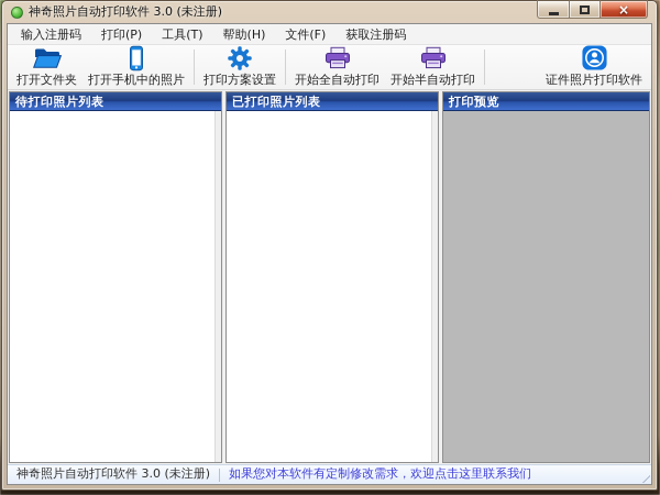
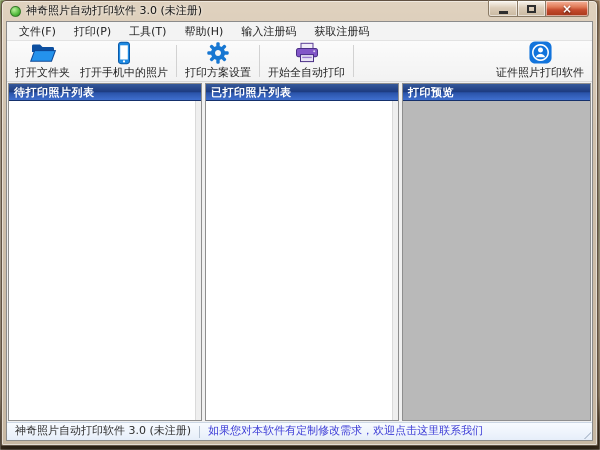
  神奇照片自动打印软件 3.0 (未注册)
  ×
- 输入注册码
+ 文件(F)
  打印(P)
  工具(T)
  帮助(H)
- 文件(F)
+ 输入注册码
  获取注册码
  打开文件夹
  打开手机中的照片
  打印方案设置
  开始全自动打印
- 开始半自动打印
  证件照片打印软件
  待打印照片列表
  已打印照片列表
  打印预览
  神奇照片自动打印软件 3.0 (未注册)
  如果您对本软件有定制修改需求，欢迎点击这里联系我们
